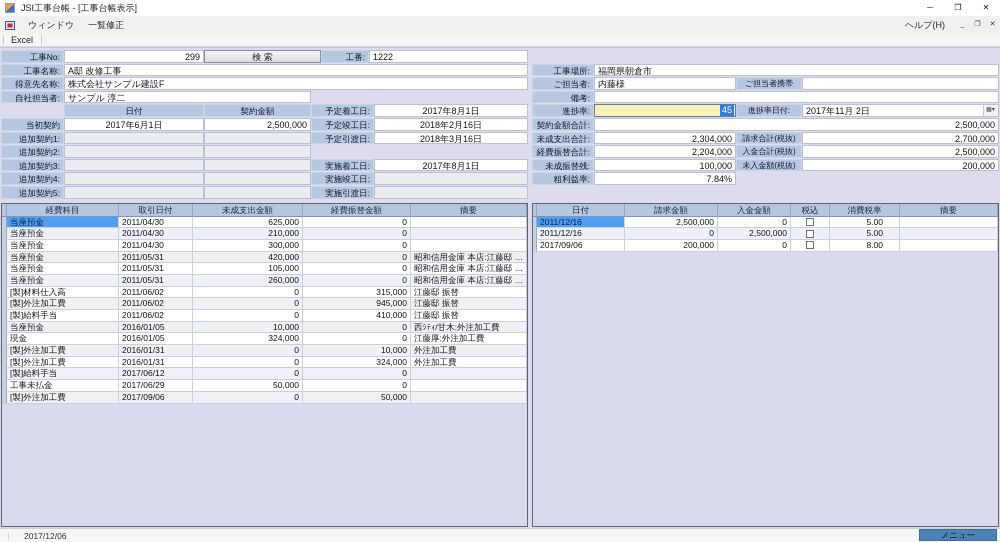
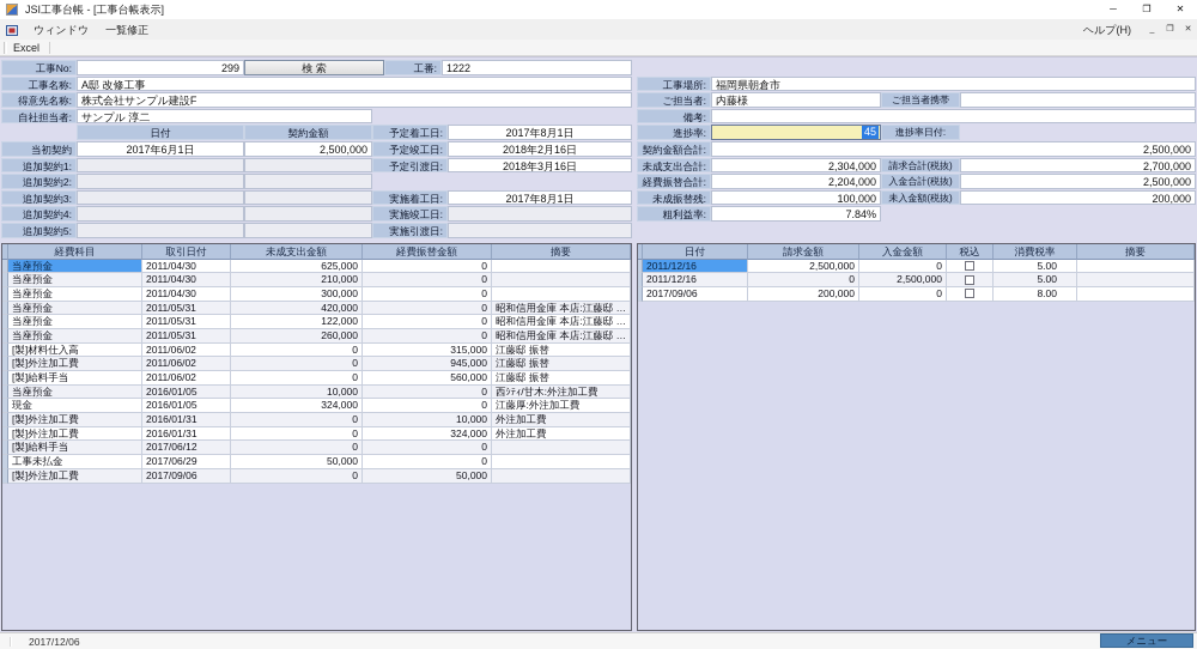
  JSI工事台帳 - [工事台帳表示]
  ─
  ❐
  ✕
  ウィンドウ
  一覧修正
  ヘルプ(H)
  Excel
  工事No:
  299
  検 索
  工番:
  1222
  工事名称:
  A邸 改修工事
  得意先名称:
  株式会社サンプル建設F
  自社担当者:
  サンプル 淳二
  日付
  契約金額
  予定着工日:
  2017年8月1日
  当初契約
  2017年6月1日
  2,500,000
  予定竣工日:
  2018年2月16日
  追加契約1:
  予定引渡日:
  2018年3月16日
  追加契約2:
  追加契約3:
  実施着工日:
  2017年8月1日
  追加契約4:
  実施竣工日:
  追加契約5:
  実施引渡日:
  経費科目
  取引日付
  未成支出金額
  経費振替金額
  摘要
  当座預金
  2011/04/30
  625,000
  0
  当座預金
  2011/04/30
  210,000
  0
  当座預金
  2011/04/30
  300,000
  0
  当座預金
  2011/05/31
  420,000
  0
  昭和信用金庫 本店:江藤邸 …
  当座預金
  2011/05/31
- 105,000
+ 122,000
  0
  昭和信用金庫 本店:江藤邸 …
  当座預金
  2011/05/31
  260,000
  0
  昭和信用金庫 本店:江藤邸 …
  [製]材料仕入高
  2011/06/02
  0
  315,000
  江藤邸 振替
  [製]外注加工費
  2011/06/02
  0
  945,000
  江藤邸 振替
  [製]給料手当
  2011/06/02
  0
- 410,000
+ 560,000
  江藤邸 振替
  当座預金
  2016/01/05
  10,000
  0
  西ｼﾃｨ/甘木:外注加工費
  現金
  2016/01/05
  324,000
  0
  江藤厚:外注加工費
  [製]外注加工費
  2016/01/31
  0
  10,000
  外注加工費
  [製]外注加工費
  2016/01/31
  0
  324,000
  外注加工費
  [製]給料手当
  2017/06/12
  0
  0
  工事未払金
  2017/06/29
  50,000
  0
  [製]外注加工費
  2017/09/06
  0
  50,000
  工事場所:
  福岡県朝倉市
  ご担当者:
  内藤様
  ご担当者携帯
  備考:
  進捗率:
  45
  進捗率日付:
- 2017年11月 2日
  契約金額合計:
  2,500,000
  未成支出合計:
  2,304,000
  請求合計(税抜)
  2,700,000
  経費振替合計:
  2,204,000
  入金合計(税抜)
  2,500,000
  未成振替残:
  100,000
  未入金額(税抜)
  200,000
  粗利益率:
  7.84%
  日付
  請求金額
  入金金額
  税込
  消費税率
  摘要
  2011/12/16
  2,500,000
  0
  5.00
  2011/12/16
  0
  2,500,000
  5.00
  2017/09/06
  200,000
  0
  8.00
  2017/12/06
  メニュー
